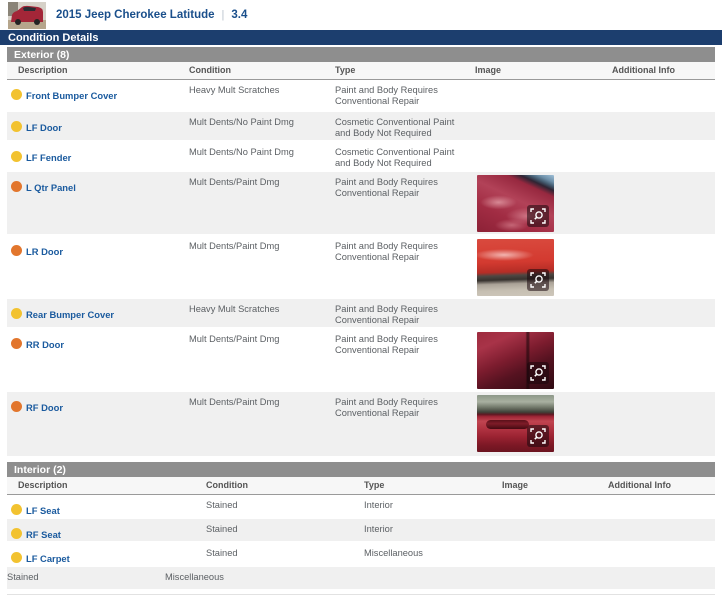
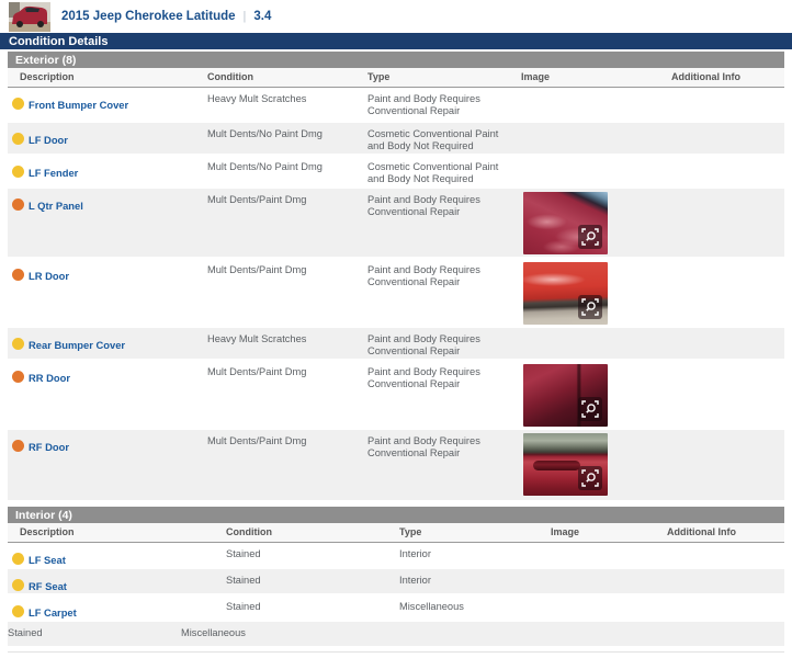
  2015 Jeep Cherokee Latitude
  |
  3.4
  Condition Details
  Exterior (8)
  Description
  Condition
  Type
  Image
  Additional Info
  Front Bumper Cover
  Heavy Mult Scratches
  Paint and Body Requires Conventional Repair
  LF Door
  Mult Dents/No Paint Dmg
  Cosmetic Conventional Paint and Body Not Required
  LF Fender
  Mult Dents/No Paint Dmg
  Cosmetic Conventional Paint and Body Not Required
  L Qtr Panel
  Mult Dents/Paint Dmg
  Paint and Body Requires Conventional Repair
  LR Door
  Mult Dents/Paint Dmg
  Paint and Body Requires Conventional Repair
  Rear Bumper Cover
  Heavy Mult Scratches
  Paint and Body Requires Conventional Repair
  RR Door
  Mult Dents/Paint Dmg
  Paint and Body Requires Conventional Repair
  RF Door
  Mult Dents/Paint Dmg
  Paint and Body Requires Conventional Repair
- Interior (2)
+ Interior (4)
  Description
  Condition
  Type
  Image
  Additional Info
  LF Seat
  Stained
  Interior
  RF Seat
  Stained
  Interior
  LF Carpet
  Stained
  Miscellaneous
  Stained
  Miscellaneous
